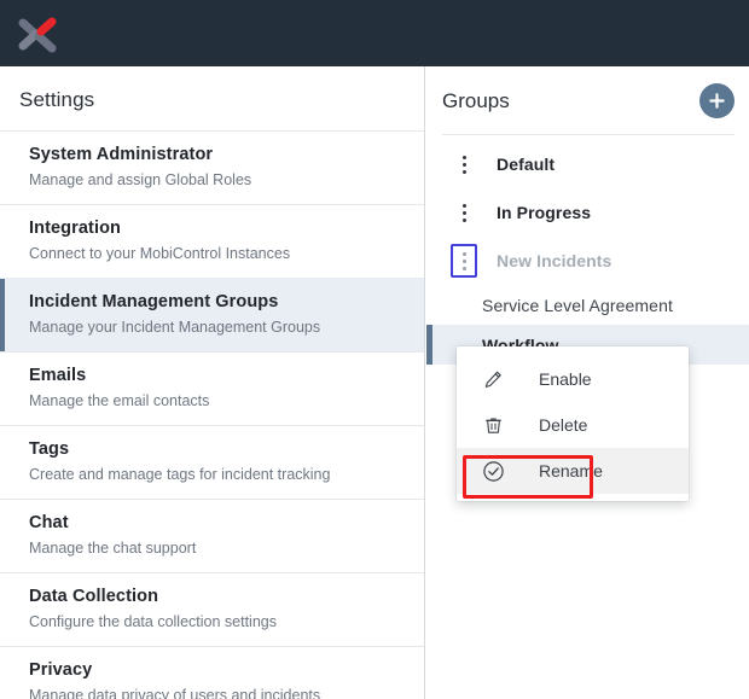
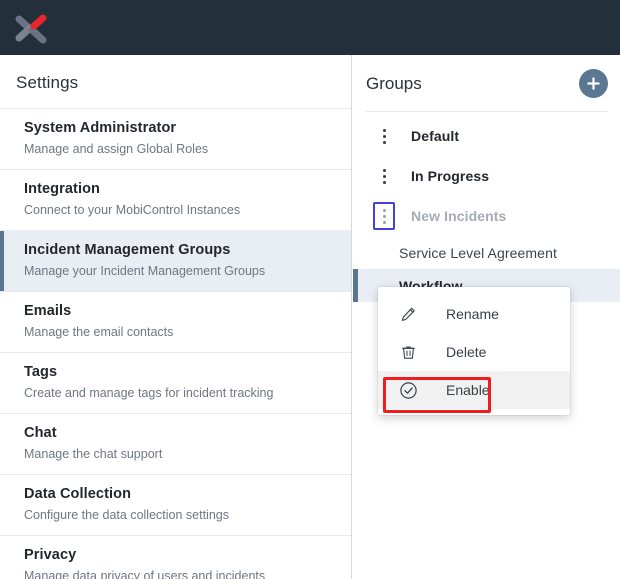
  Settings
  System Administrator
  Manage and assign Global Roles
  Integration
  Connect to your MobiControl Instances
  Incident Management Groups
  Manage your Incident Management Groups
  Emails
  Manage the email contacts
  Tags
  Create and manage tags for incident tracking
  Chat
  Manage the chat support
  Data Collection
  Configure the data collection settings
  Privacy
  Manage data privacy of users and incidents
  Groups
  Default
  In Progress
  New Incidents
  Service Level Agreement
  Workflow
- Enable
+ Rename
  Delete
- Rename
+ Enable
